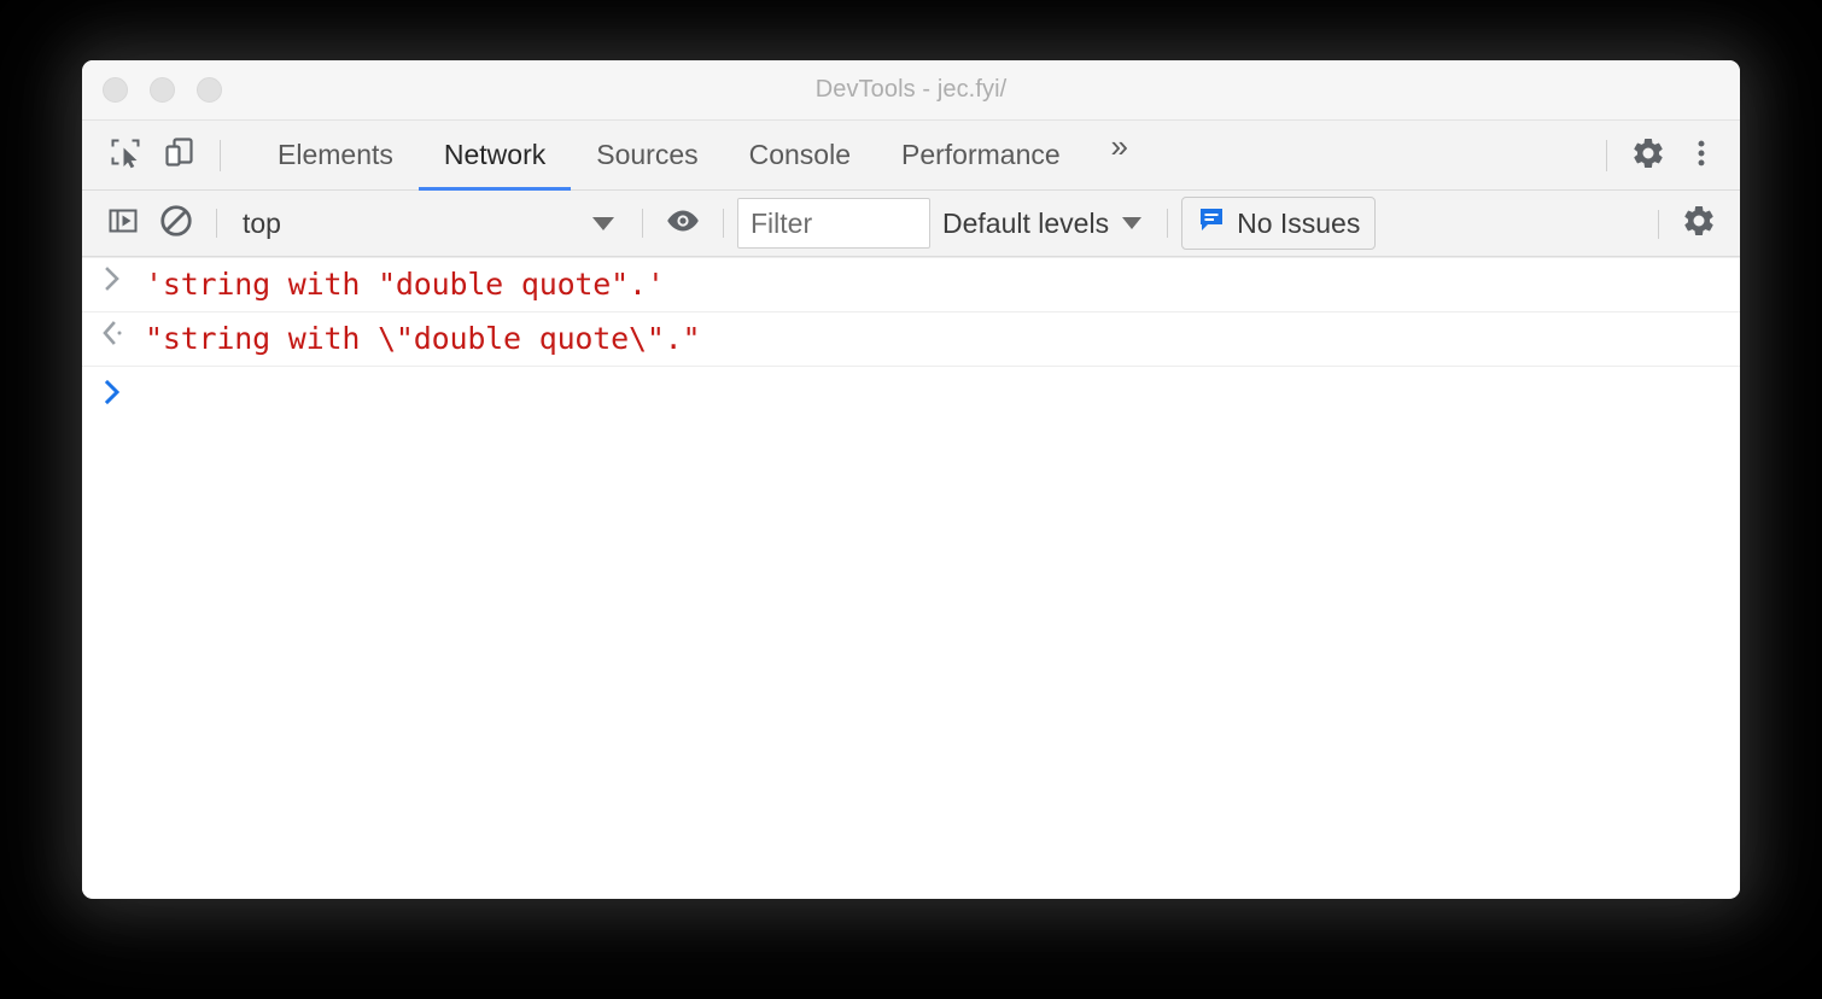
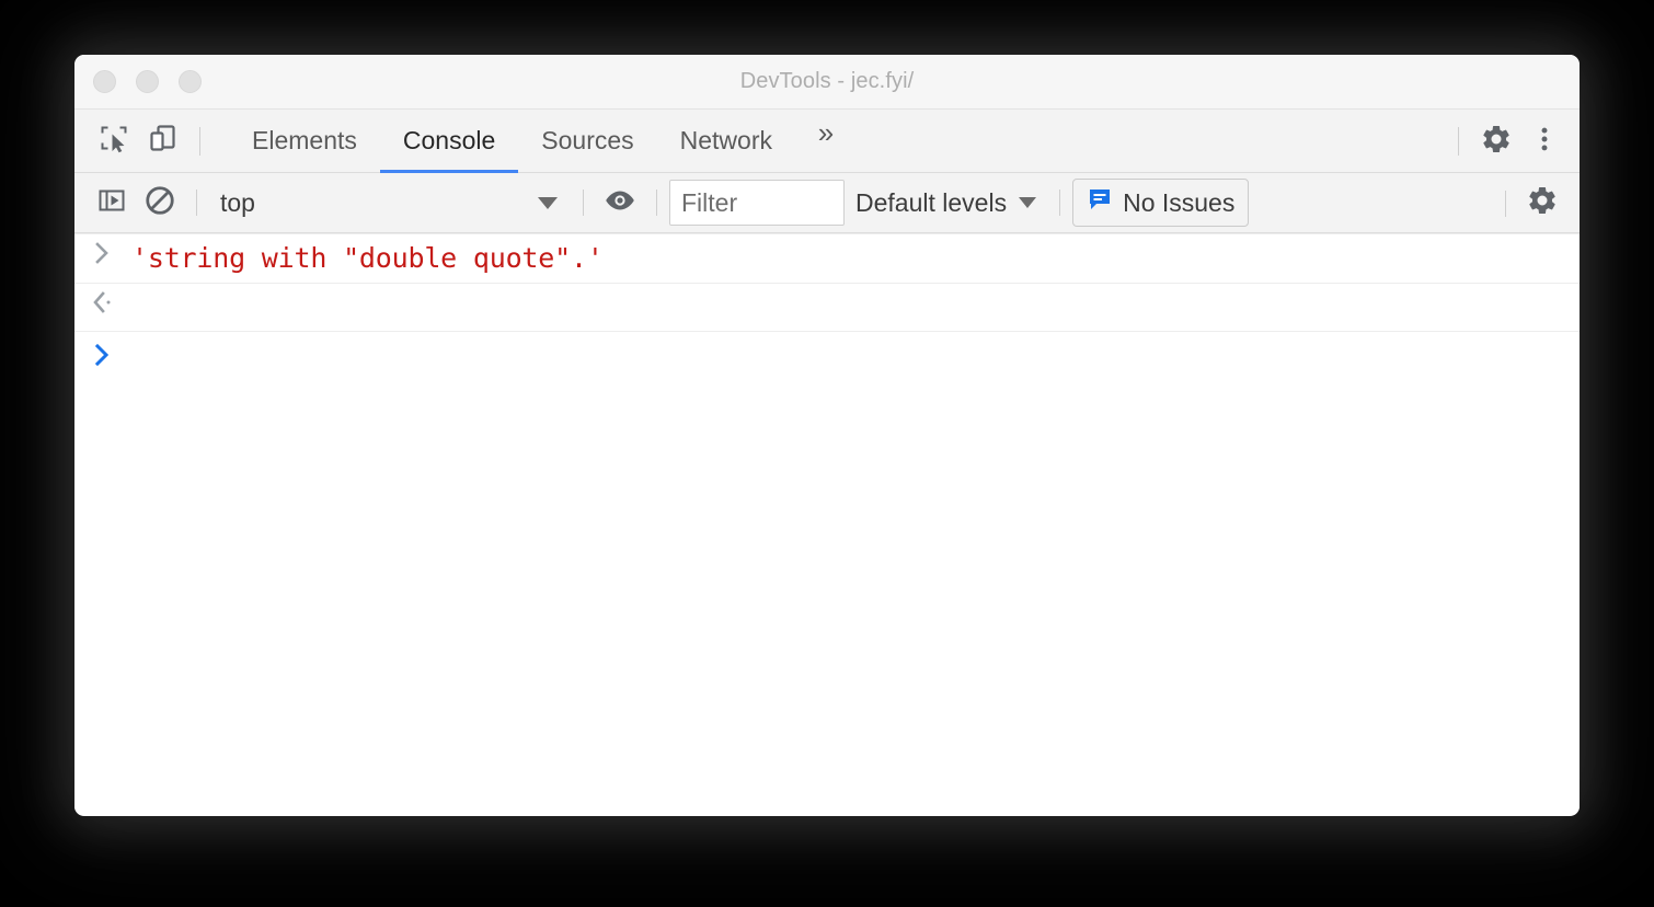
  DevTools - jec.fyi/
  Elements
- Network
+ Console
  Sources
- Console
+ Network
- Performance
  »
  top
  Filter
  Default levels
  No Issues
  'string with "double quote".'
- "string with \"double quote\"."
